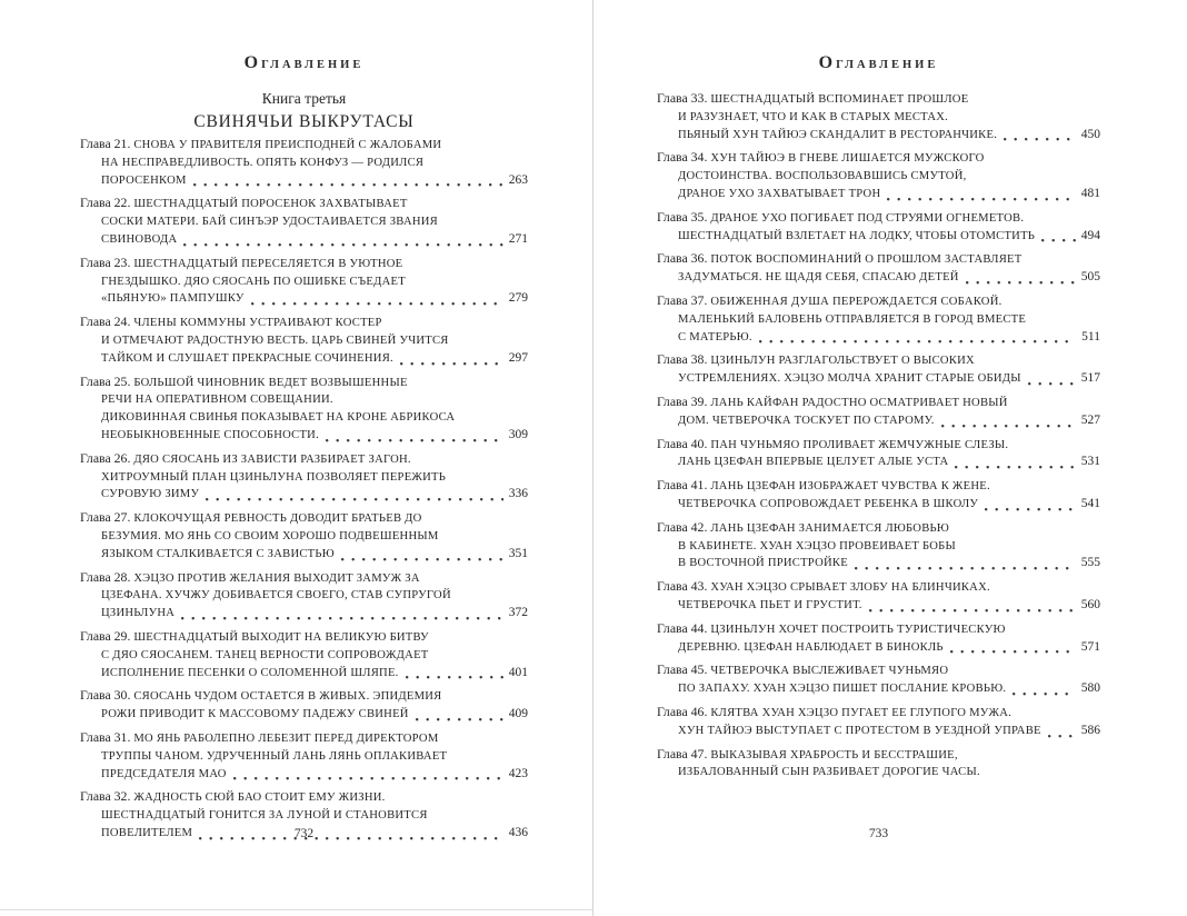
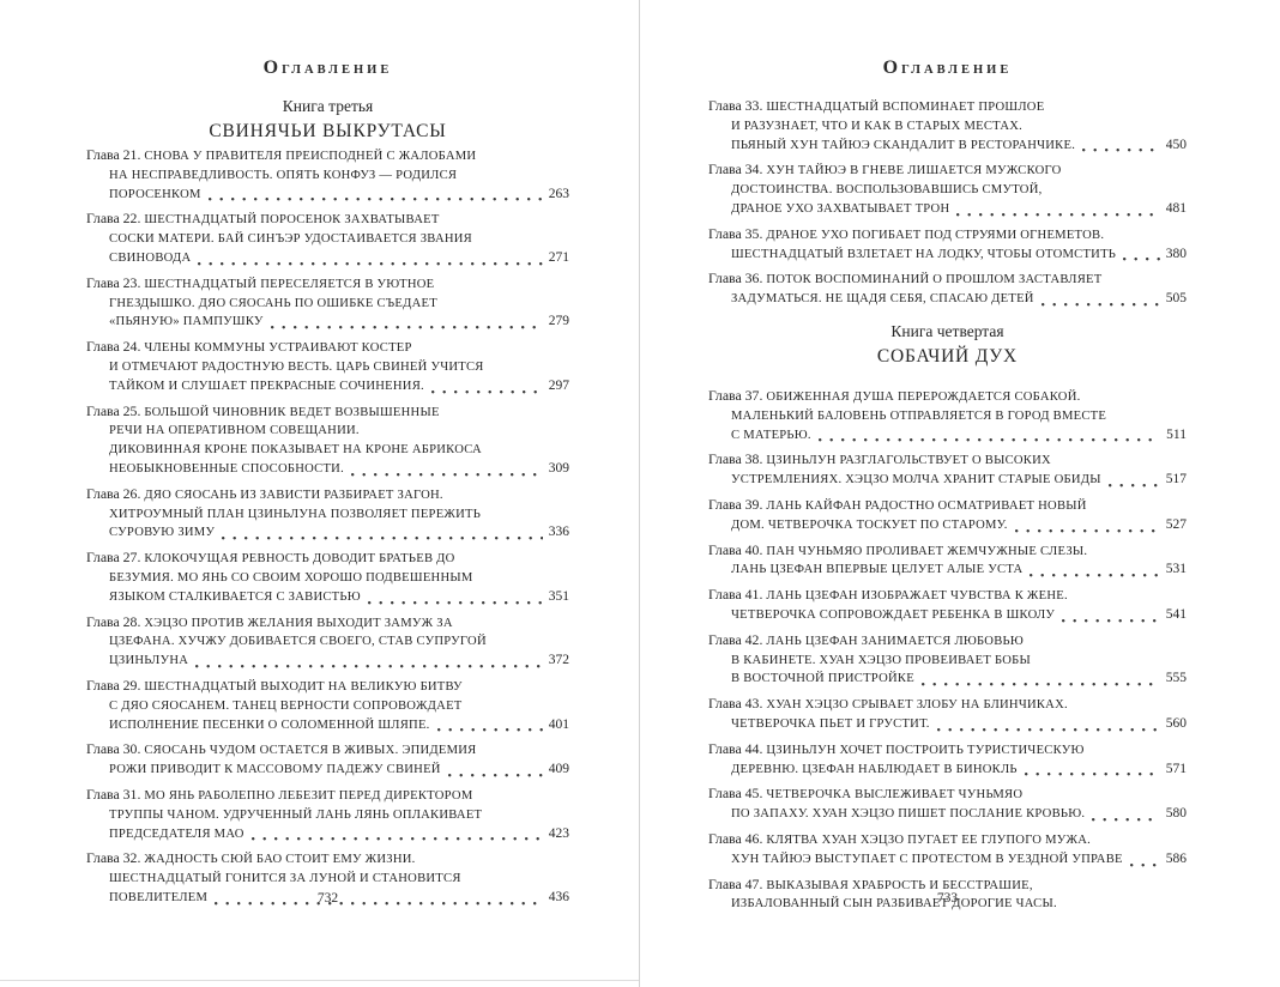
  ОГЛАВЛЕНИЕ
  Книга третья
  СВИНЯЧЬИ ВЫКРУТАСЫ
  Глава 21. СНОВА У ПРАВИТЕЛЯ ПРЕИСПОДНЕЙ С ЖАЛОБАМИ
  НА НЕСПРАВЕДЛИВОСТЬ. ОПЯТЬ КОНФУЗ — РОДИЛСЯ
  ПОРОСЕНКОМ
  263
  Глава 22. ШЕСТНАДЦАТЫЙ ПОРОСЕНОК ЗАХВАТЫВАЕТ
  СОСКИ МАТЕРИ. БАЙ СИНЪЭР УДОСТАИВАЕТСЯ ЗВАНИЯ
  СВИНОВОДА
  271
  Глава 23. ШЕСТНАДЦАТЫЙ ПЕРЕСЕЛЯЕТСЯ В УЮТНОЕ
  ГНЕЗДЫШКО. ДЯО СЯОСАНЬ ПО ОШИБКЕ СЪЕДАЕТ
  «ПЬЯНУЮ» ПАМПУШКУ
  279
  Глава 24. ЧЛЕНЫ КОММУНЫ УСТРАИВАЮТ КОСТЕР
  И ОТМЕЧАЮТ РАДОСТНУЮ ВЕСТЬ. ЦАРЬ СВИНЕЙ УЧИТСЯ
  ТАЙКОМ И СЛУШАЕТ ПРЕКРАСНЫЕ СОЧИНЕНИЯ.
  297
  Глава 25. БОЛЬШОЙ ЧИНОВНИК ВЕДЕТ ВОЗВЫШЕННЫЕ
  РЕЧИ НА ОПЕРАТИВНОМ СОВЕЩАНИИ.
- ДИКОВИННАЯ СВИНЬЯ ПОКАЗЫВАЕТ НА КРОНЕ АБРИКОСА
+ ДИКОВИННАЯ КРОНЕ ПОКАЗЫВАЕТ НА КРОНЕ АБРИКОСА
  НЕОБЫКНОВЕННЫЕ СПОСОБНОСТИ.
  309
  Глава 26. ДЯО СЯОСАНЬ ИЗ ЗАВИСТИ РАЗБИРАЕТ ЗАГОН.
  ХИТРОУМНЫЙ ПЛАН ЦЗИНЬЛУНА ПОЗВОЛЯЕТ ПЕРЕЖИТЬ
  СУРОВУЮ ЗИМУ
  336
  Глава 27. КЛОКОЧУЩАЯ РЕВНОСТЬ ДОВОДИТ БРАТЬЕВ ДО
  БЕЗУМИЯ. МО ЯНЬ СО СВОИМ ХОРОШО ПОДВЕШЕННЫМ
  ЯЗЫКОМ СТАЛКИВАЕТСЯ С ЗАВИСТЬЮ
  351
  Глава 28. ХЭЦЗО ПРОТИВ ЖЕЛАНИЯ ВЫХОДИТ ЗАМУЖ ЗА
  ЦЗЕФАНА. ХУЧЖУ ДОБИВАЕТСЯ СВОЕГО, СТАВ СУПРУГОЙ
  ЦЗИНЬЛУНА
  372
  Глава 29. ШЕСТНАДЦАТЫЙ ВЫХОДИТ НА ВЕЛИКУЮ БИТВУ
  С ДЯО СЯОСАНЕМ. ТАНЕЦ ВЕРНОСТИ СОПРОВОЖДАЕТ
  ИСПОЛНЕНИЕ ПЕСЕНКИ О СОЛОМЕННОЙ ШЛЯПЕ.
  401
  Глава 30. СЯОСАНЬ ЧУДОМ ОСТАЕТСЯ В ЖИВЫХ. ЭПИДЕМИЯ
  РОЖИ ПРИВОДИТ К МАССОВОМУ ПАДЕЖУ СВИНЕЙ
  409
  Глава 31. МО ЯНЬ РАБОЛЕПНО ЛЕБЕЗИТ ПЕРЕД ДИРЕКТОРОМ
  ТРУППЫ ЧАНОМ. УДРУЧЕННЫЙ ЛАНЬ ЛЯНЬ ОПЛАКИВАЕТ
  ПРЕДСЕДАТЕЛЯ МАО
  423
  Глава 32. ЖАДНОСТЬ СЮЙ БАО СТОИТ ЕМУ ЖИЗНИ.
  ШЕСТНАДЦАТЫЙ ГОНИТСЯ ЗА ЛУНОЙ И СТАНОВИТСЯ
  ПОВЕЛИТЕЛЕМ
  436
  732
  ОГЛАВЛЕНИЕ
  Глава 33. ШЕСТНАДЦАТЫЙ ВСПОМИНАЕТ ПРОШЛОЕ
  И РАЗУЗНАЕТ, ЧТО И КАК В СТАРЫХ МЕСТАХ.
  ПЬЯНЫЙ ХУН ТАЙЮЭ СКАНДАЛИТ В РЕСТОРАНЧИКЕ.
  450
  Глава 34. ХУН ТАЙЮЭ В ГНЕВЕ ЛИШАЕТСЯ МУЖСКОГО
  ДОСТОИНСТВА. ВОСПОЛЬЗОВАВШИСЬ СМУТОЙ,
  ДРАНОЕ УХО ЗАХВАТЫВАЕТ ТРОН
  481
  Глава 35. ДРАНОЕ УХО ПОГИБАЕТ ПОД СТРУЯМИ ОГНЕМЕТОВ.
  ШЕСТНАДЦАТЫЙ ВЗЛЕТАЕТ НА ЛОДКУ, ЧТОБЫ ОТОМСТИТЬ
- 494
+ 380
  Глава 36. ПОТОК ВОСПОМИНАНИЙ О ПРОШЛОМ ЗАСТАВЛЯЕТ
  ЗАДУМАТЬСЯ. НЕ ЩАДЯ СЕБЯ, СПАСАЮ ДЕТЕЙ
  505
+ Книга четвертая
+ СОБАЧИЙ ДУХ
  Глава 37. ОБИЖЕННАЯ ДУША ПЕРЕРОЖДАЕТСЯ СОБАКОЙ.
  МАЛЕНЬКИЙ БАЛОВЕНЬ ОТПРАВЛЯЕТСЯ В ГОРОД ВМЕСТЕ
  С МАТЕРЬЮ.
  511
  Глава 38. ЦЗИНЬЛУН РАЗГЛАГОЛЬСТВУЕТ О ВЫСОКИХ
  УСТРЕМЛЕНИЯХ. ХЭЦЗО МОЛЧА ХРАНИТ СТАРЫЕ ОБИДЫ
  517
  Глава 39. ЛАНЬ КАЙФАН РАДОСТНО ОСМАТРИВАЕТ НОВЫЙ
  ДОМ. ЧЕТВЕРОЧКА ТОСКУЕТ ПО СТАРОМУ.
  527
  Глава 40. ПАН ЧУНЬМЯО ПРОЛИВАЕТ ЖЕМЧУЖНЫЕ СЛЕЗЫ.
  ЛАНЬ ЦЗЕФАН ВПЕРВЫЕ ЦЕЛУЕТ АЛЫЕ УСТА
  531
  Глава 41. ЛАНЬ ЦЗЕФАН ИЗОБРАЖАЕТ ЧУВСТВА К ЖЕНЕ.
  ЧЕТВЕРОЧКА СОПРОВОЖДАЕТ РЕБЕНКА В ШКОЛУ
  541
  Глава 42. ЛАНЬ ЦЗЕФАН ЗАНИМАЕТСЯ ЛЮБОВЬЮ
  В КАБИНЕТЕ. ХУАН ХЭЦЗО ПРОВЕИВАЕТ БОБЫ
  В ВОСТОЧНОЙ ПРИСТРОЙКЕ
  555
  Глава 43. ХУАН ХЭЦЗО СРЫВАЕТ ЗЛОБУ НА БЛИНЧИКАХ.
  ЧЕТВЕРОЧКА ПЬЕТ И ГРУСТИТ.
  560
  Глава 44. ЦЗИНЬЛУН ХОЧЕТ ПОСТРОИТЬ ТУРИСТИЧЕСКУЮ
  ДЕРЕВНЮ. ЦЗЕФАН НАБЛЮДАЕТ В БИНОКЛЬ
  571
  Глава 45. ЧЕТВЕРОЧКА ВЫСЛЕЖИВАЕТ ЧУНЬМЯО
  ПО ЗАПАХУ. ХУАН ХЭЦЗО ПИШЕТ ПОСЛАНИЕ КРОВЬЮ.
  580
  Глава 46. КЛЯТВА ХУАН ХЭЦЗО ПУГАЕТ ЕЕ ГЛУПОГО МУЖА.
  ХУН ТАЙЮЭ ВЫСТУПАЕТ С ПРОТЕСТОМ В УЕЗДНОЙ УПРАВЕ
  586
  Глава 47. ВЫКАЗЫВАЯ ХРАБРОСТЬ И БЕССТРАШИЕ,
  ИЗБАЛОВАННЫЙ СЫН РАЗБИВАЕТ ДОРОГИЕ ЧАСЫ.
  733
